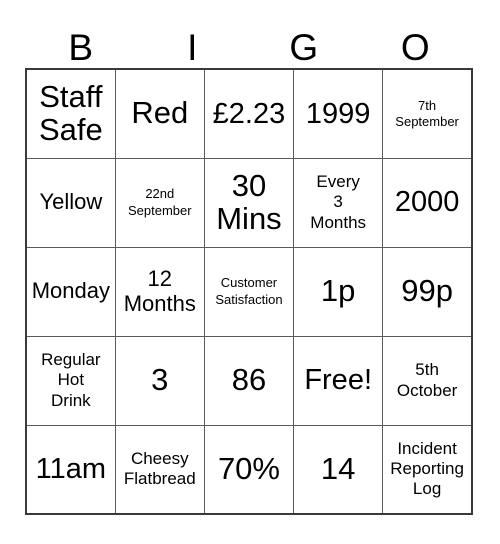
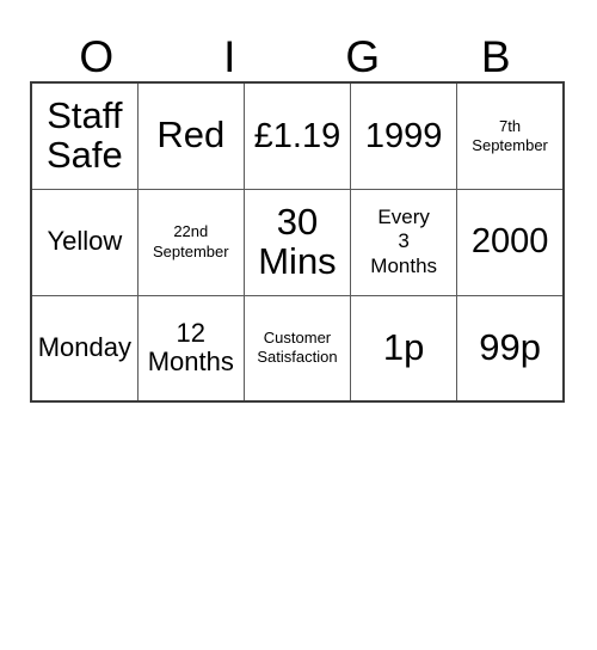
- B
+ O
  I
  G
- O
+ B
- StaffSafe	Red	£2.23	1999	7thSeptember
+ StaffSafe	Red	£1.19	1999	7thSeptember
  Yellow	22ndSeptember	30Mins	Every3Months	2000
  Monday	12Months	CustomerSatisfaction	1p	99p
- RegularHotDrink	3	86	Free!	5thOctober
- 11am	CheesyFlatbread	70%	14	IncidentReportingLog
